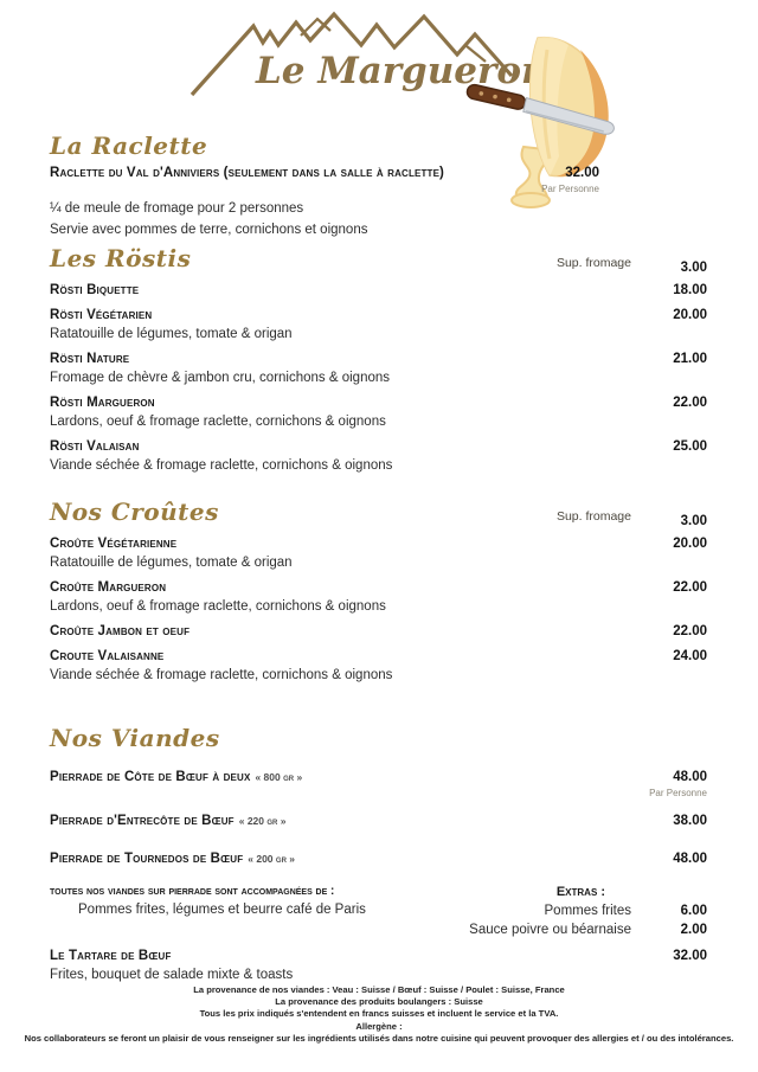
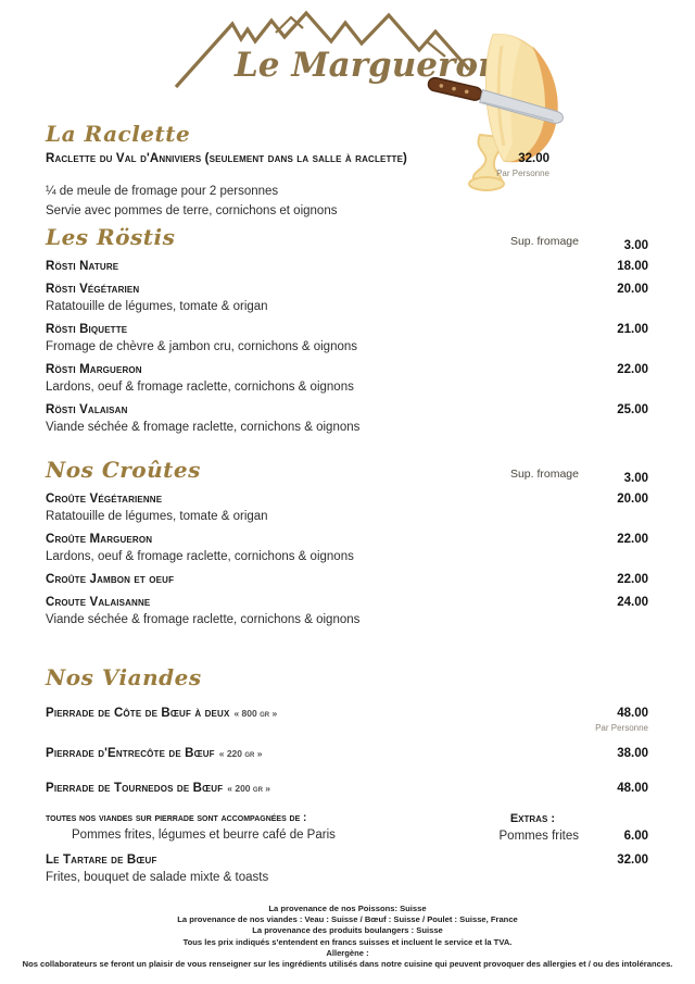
  Le Marguero
  La Raclette
  Raclette du Val d'Anniviers (seulement dans la salle à raclette)
  32.00
  Par Personne
  ¼ de meule de fromage pour 2 personnes
  Servie avec pommes de terre, cornichons et oignons
  Les Röstis
  Sup. fromage
  3.00
- Rösti Biquette
+ Rösti Nature
  18.00
  Rösti Végétarien
  20.00
  Ratatouille de légumes, tomate & origan
- Rösti Nature
+ Rösti Biquette
  21.00
  Fromage de chèvre & jambon cru, cornichons & oignons
  Rösti Margueron
  22.00
  Lardons, oeuf & fromage raclette, cornichons & oignons
  Rösti Valaisan
  25.00
  Viande séchée & fromage raclette, cornichons & oignons
  Nos Croûtes
  Sup. fromage
  3.00
  Croûte Végétarienne
  20.00
  Ratatouille de légumes, tomate & origan
  Croûte Margueron
  22.00
  Lardons, oeuf & fromage raclette, cornichons & oignons
  Croûte Jambon et oeuf
  22.00
  Croute Valaisanne
  24.00
  Viande séchée & fromage raclette, cornichons & oignons
  Nos Viandes
  Pierrade de Côte de Bœuf à deux « 800 gr »
  48.00
  Par Personne
  Pierrade d'Entrecôte de Bœuf « 220 gr »
  38.00
  Pierrade de Tournedos de Bœuf « 200 gr »
  48.00
  toutes nos viandes sur pierrade sont accompagnées de :
  Pommes frites, légumes et beurre café de Paris
  Extras :
  Pommes frites
  6.00
- Sauce poivre ou béarnaise
- 2.00
  Le Tartare de Bœuf
  32.00
  Frites, bouquet de salade mixte & toasts
+ La provenance de nos Poissons: Suisse
  La provenance de nos viandes : Veau : Suisse / Bœuf : Suisse / Poulet : Suisse, France
  La provenance des produits boulangers : Suisse
  Tous les prix indiqués s'entendent en francs suisses et incluent le service et la TVA.
  Allergène :
  Nos collaborateurs se feront un plaisir de vous renseigner sur les ingrédients utilisés dans notre cuisine qui peuvent provoquer des allergies et / ou des intolérances.
